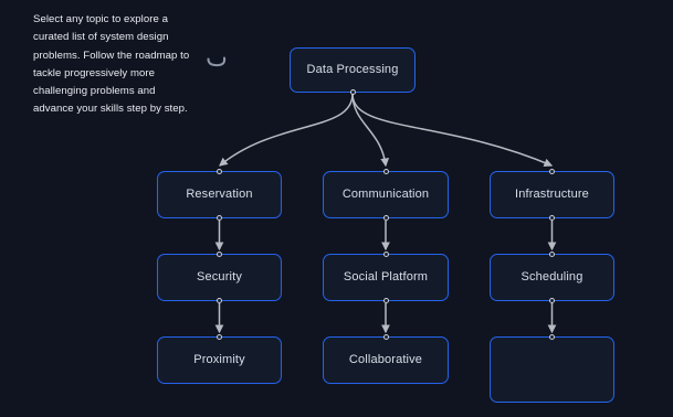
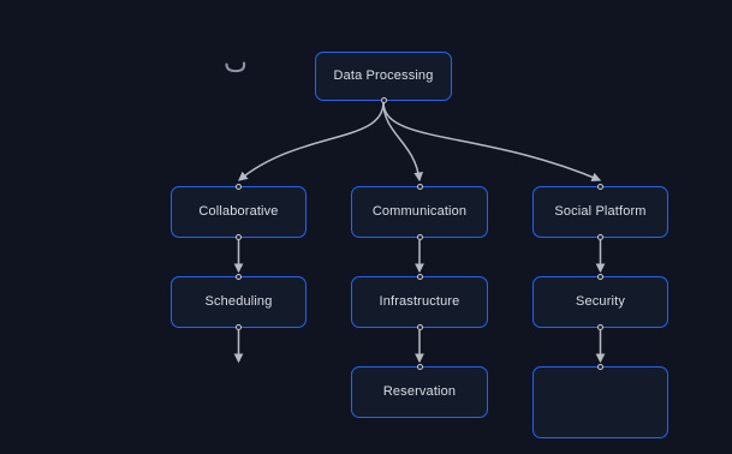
- Select any topic to explore a
- curated list of system design
- problems. Follow the roadmap to
- tackle progressively more
- challenging problems and
- advance your skills step by step.
  Data Processing
- Reservation
+ Collaborative
- Security
+ Scheduling
- Proximity
  Communication
- Social Platform
+ Infrastructure
- Collaborative
+ Reservation
- Infrastructure
+ Social Platform
- Scheduling
+ Security
